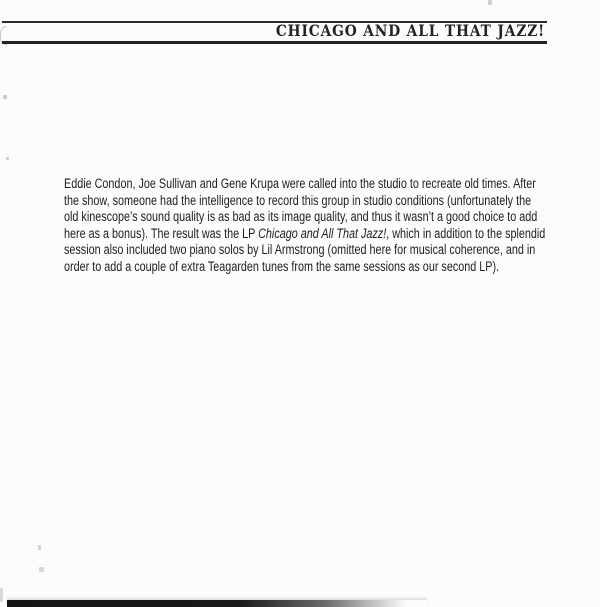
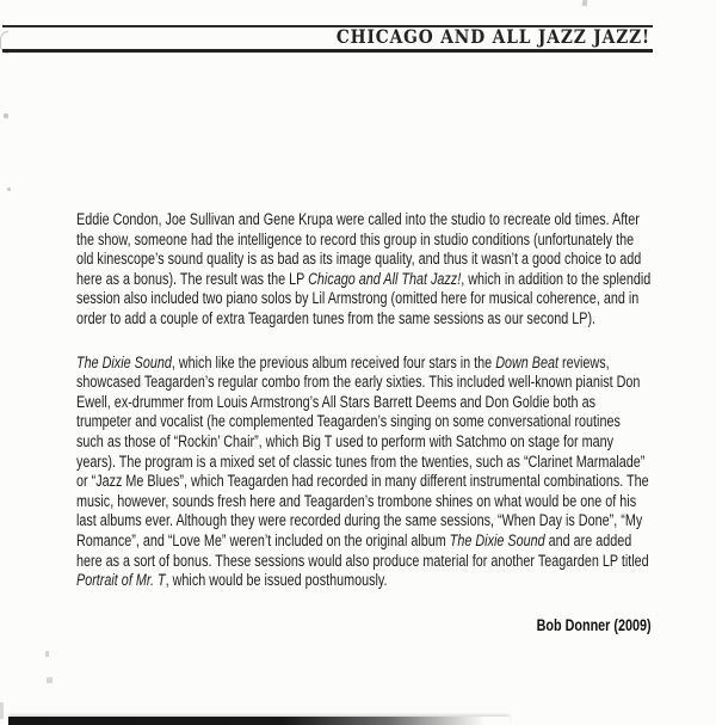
- CHICAGO AND ALL THAT JAZZ!
+ CHICAGO AND ALL JAZZ JAZZ!
  Eddie Condon, Joe Sullivan and Gene Krupa were called into the studio to recreate old times. After the show, someone had the intelligence to record this group in studio conditions (unfortunately the old kinescope’s sound quality is as bad as its image quality, and thus it wasn’t a good choice to add here as a bonus). The result was the LP Chicago and All That Jazz!, which in addition to the splendid session also included two piano solos by Lil Armstrong (omitted here for musical coherence, and in order to add a couple of extra Teagarden tunes from the same sessions as our second LP).
+ The Dixie Sound, which like the previous album received four stars in the Down Beat reviews, showcased Teagarden’s regular combo from the early sixties. This included well-known pianist Don Ewell, ex-drummer from Louis Armstrong’s All Stars Barrett Deems and Don Goldie both as trumpeter and vocalist (he complemented Teagarden’s singing on some conversational routines such as those of “Rockin’ Chair”, which Big T used to perform with Satchmo on stage for many years). The program is a mixed set of classic tunes from the twenties, such as “Clarinet Marmalade” or “Jazz Me Blues”, which Teagarden had recorded in many different instrumental combinations. The music, however, sounds fresh here and Teagarden’s trombone shines on what would be one of his last albums ever. Although they were recorded during the same sessions, “When Day is Done”, “My Romance”, and “Love Me” weren’t included on the original album The Dixie Sound and are added here as a sort of bonus. These sessions would also produce material for another Teagarden LP titled Portrait of Mr. T, which would be issued posthumously.
+ Bob Donner (2009)
